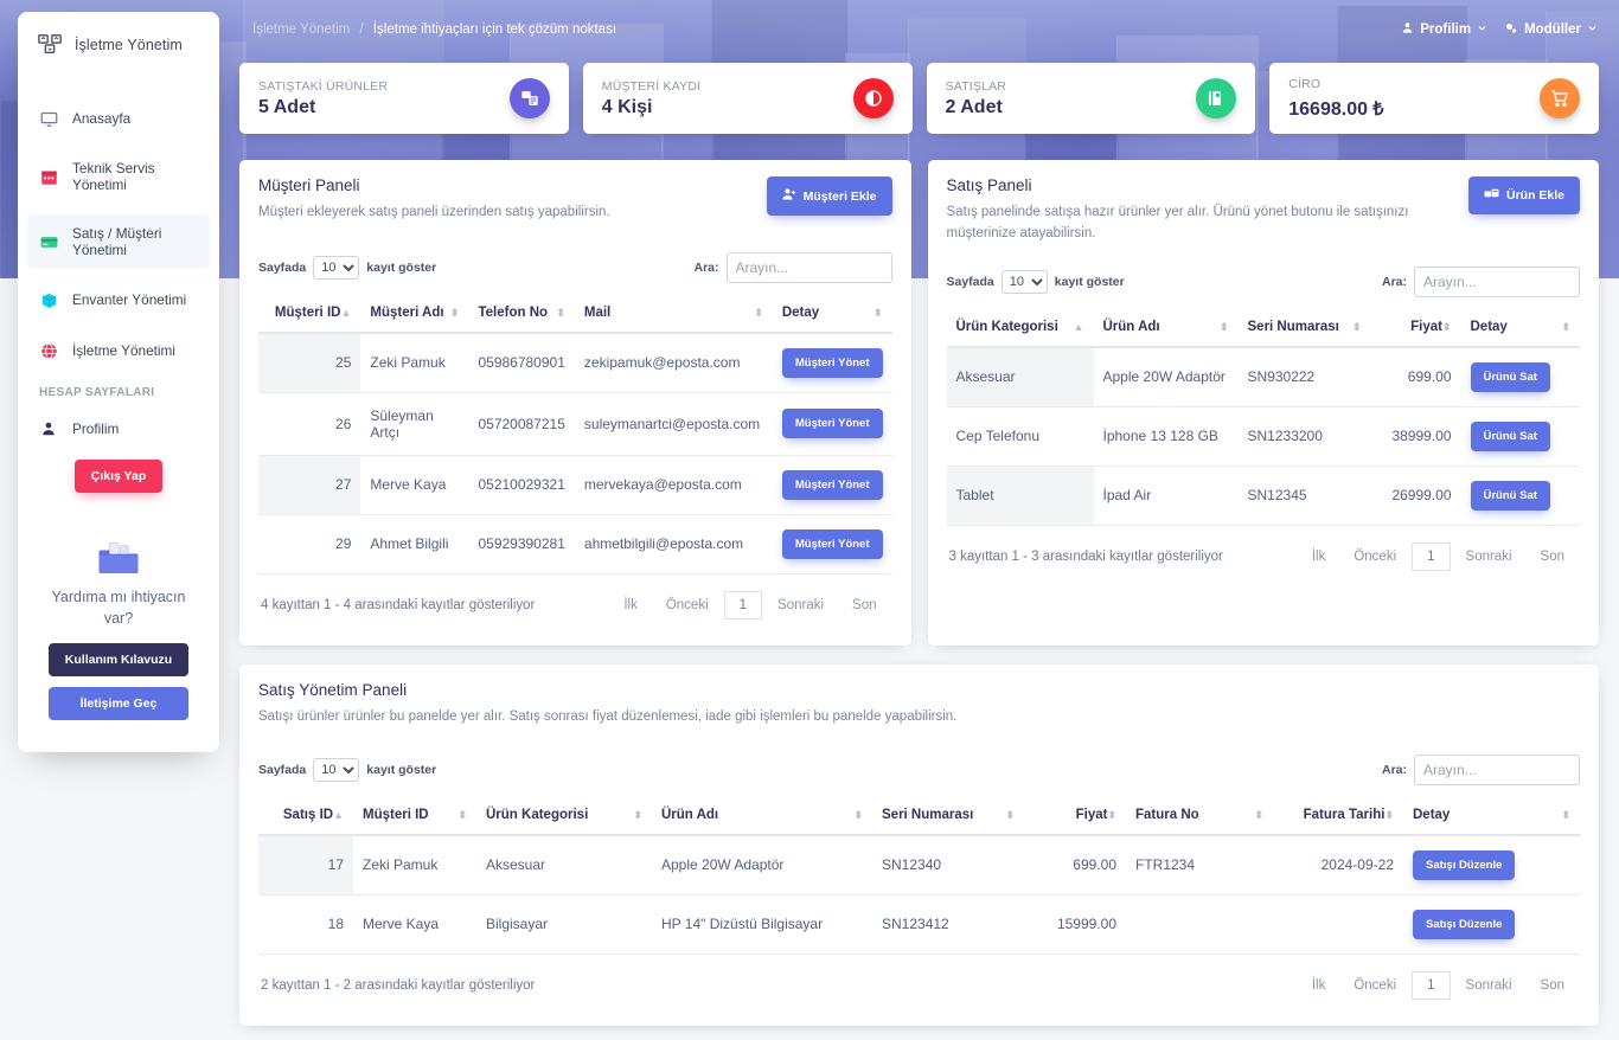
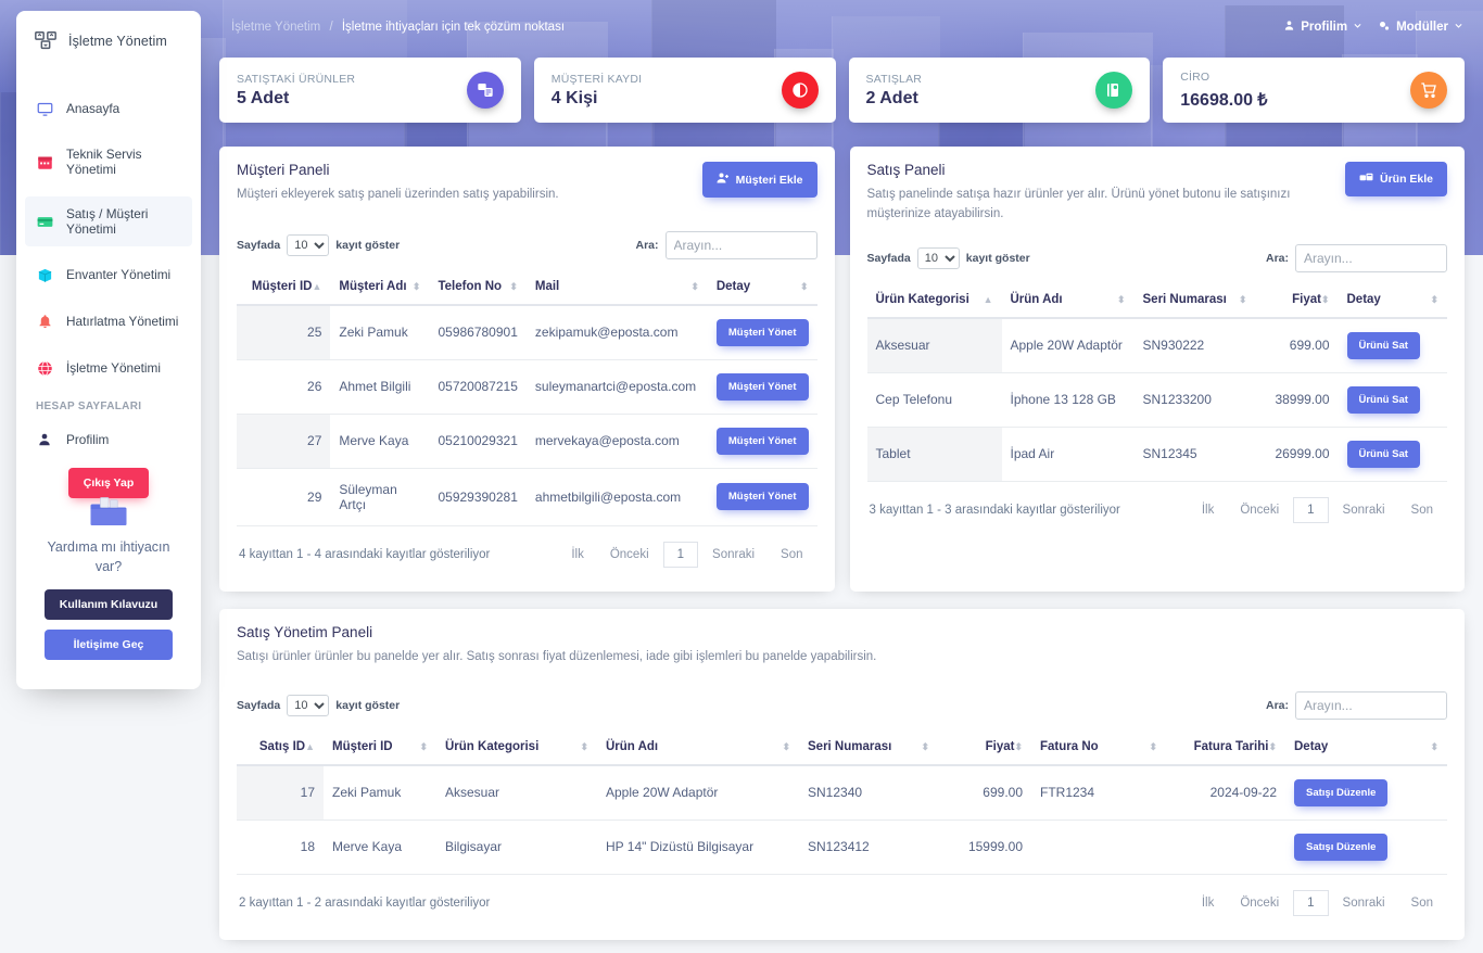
  İşletme Yönetim
  Anasayfa
  Teknik Servis Yönetimi
  Satış / Müşteri Yönetimi
  Envanter Yönetimi
+ Hatırlatma Yönetimi
  İşletme Yönetimi
  HESAP SAYFALARI
  Profilim
  Çıkış Yap
  Yardıma mı ihtiyacın var?
  Kullanım Kılavuzu
  İletişime Geç
  İşletme Yönetim / İşletme ihtiyaçları için tek çözüm noktası
  Profilim
  Modüller
  SATIŞTAKİ ÜRÜNLER
  5 Adet
  MÜŞTERİ KAYDI
  4 Kişi
  SATIŞLAR
  2 Adet
  CİRO
  16698.00 ₺
  Müşteri Paneli
  Müşteri ekleyerek satış paneli üzerinden satış yapabilirsin.
  Müşteri Ekle
  Sayfada
  10
  kayıt göster
  Ara:
  Arayın...
  Müşteri ID▲	Müşteri Adı ⬍	Telefon No ⬍	Mail ⬍	Detay ⬍
  25	Zeki Pamuk	05986780901	zekipamuk@eposta.com	Müşteri Yönet
- 26	Süleyman Artçı	05720087215	suleymanartci@eposta.com	Müşteri Yönet
+ 26	Ahmet Bilgili	05720087215	suleymanartci@eposta.com	Müşteri Yönet
  27	Merve Kaya	05210029321	mervekaya@eposta.com	Müşteri Yönet
- 29	Ahmet Bilgili	05929390281	ahmetbilgili@eposta.com	Müşteri Yönet
+ 29	Süleyman Artçı	05929390281	ahmetbilgili@eposta.com	Müşteri Yönet
  4 kayıttan 1 - 4 arasındaki kayıtlar gösteriliyor
  İlk
  Önceki
  1
  Sonraki
  Son
  Satış Paneli
  Satış panelinde satışa hazır ürünler yer alır. Ürünü yönet butonu ile satışınızı müşterinize atayabilirsin.
  Ürün Ekle
  Sayfada
  10
  kayıt göster
  Ara:
  Arayın...
  Ürün Kategorisi ▲	Ürün Adı ⬍	Seri Numarası ⬍	Fiyat⬍	Detay ⬍
  Aksesuar	Apple 20W Adaptör	SN930222	699.00	Ürünü Sat
  Cep Telefonu	İphone 13 128 GB	SN1233200	38999.00	Ürünü Sat
  Tablet	İpad Air	SN12345	26999.00	Ürünü Sat
  3 kayıttan 1 - 3 arasındaki kayıtlar gösteriliyor
  İlk
  Önceki
  1
  Sonraki
  Son
  Satış Yönetim Paneli
  Satışı ürünler ürünler bu panelde yer alır. Satış sonrası fiyat düzenlemesi, iade gibi işlemleri bu panelde yapabilirsin.
  Sayfada
  10
  kayıt göster
  Ara:
  Arayın...
  Satış ID▲	Müşteri ID ⬍	Ürün Kategorisi ⬍	Ürün Adı ⬍	Seri Numarası ⬍	Fiyat⬍	Fatura No ⬍	Fatura Tarihi⬍	Detay ⬍
  17	Zeki Pamuk	Aksesuar	Apple 20W Adaptör	SN12340	699.00	FTR1234	2024-09-22	Satışı Düzenle
  18	Merve Kaya	Bilgisayar	HP 14" Dizüstü Bilgisayar	SN123412	15999.00			Satışı Düzenle
  2 kayıttan 1 - 2 arasındaki kayıtlar gösteriliyor
  İlk
  Önceki
  1
  Sonraki
  Son
